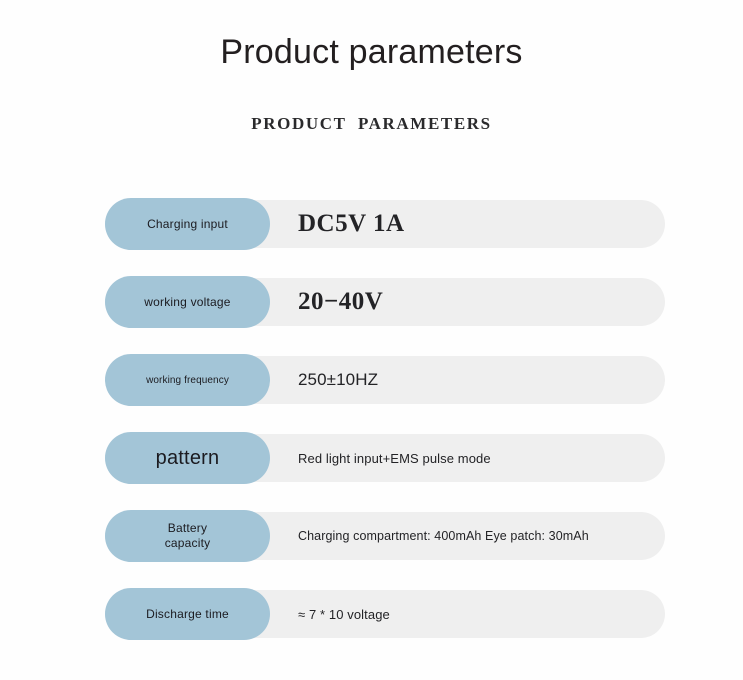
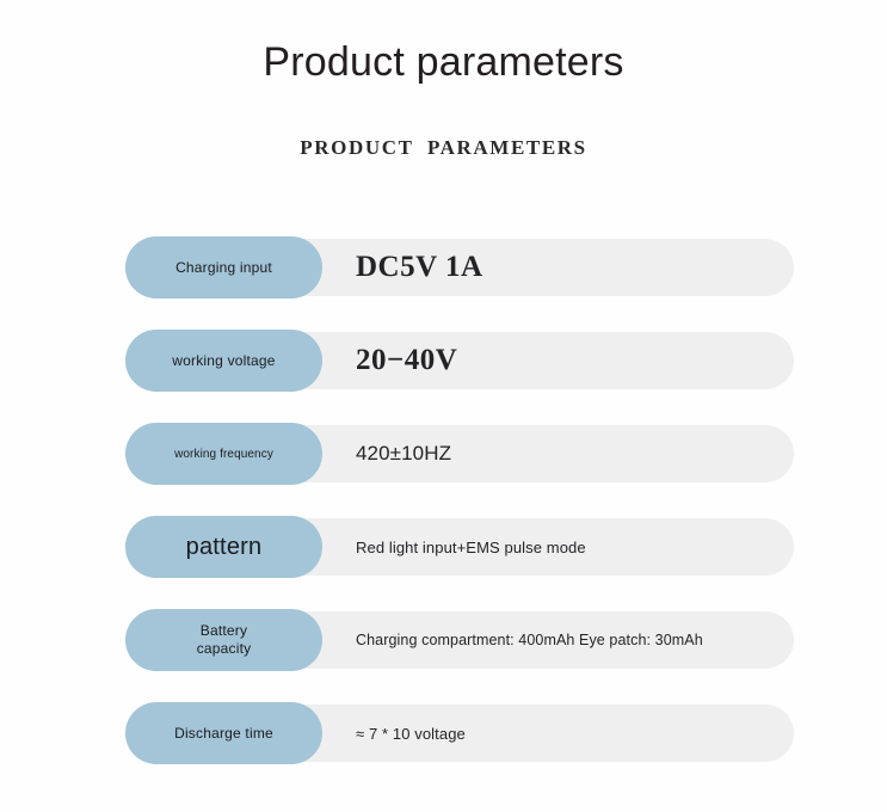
  Product parameters
  PRODUCT PARAMETERS
  Charging input
  DC5V 1A
  working voltage
  20−40V
  working frequency
- 250±10HZ
+ 420±10HZ
  pattern
  Red light input+EMS pulse mode
  Battery
  capacity
  Charging compartment: 400mAh Eye patch: 30mAh
  Discharge time
  ≈ 7 * 10 voltage
